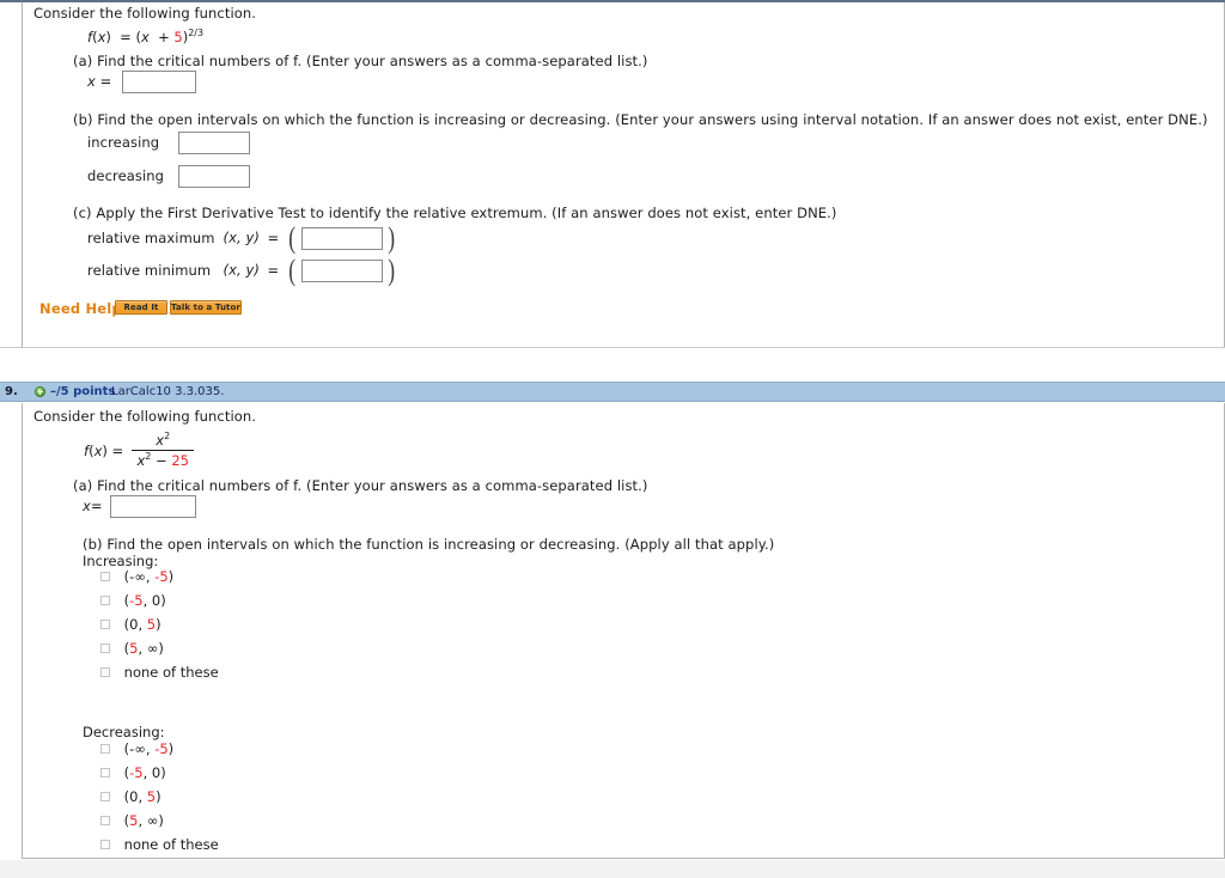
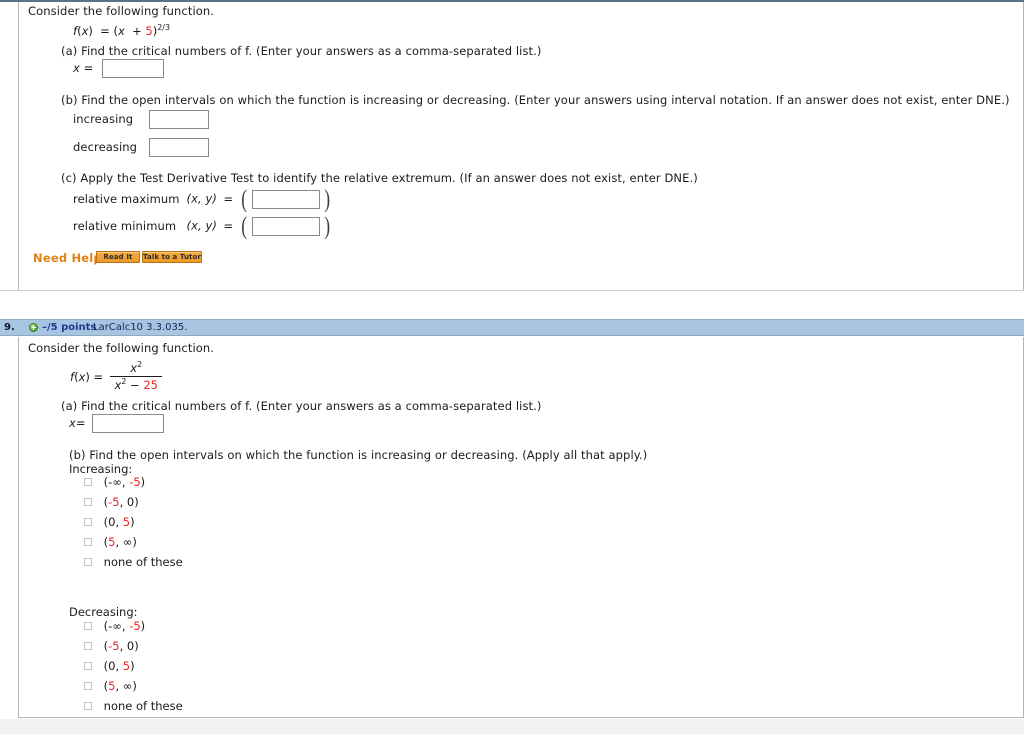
  Consider the following function.
  f(x) = (x + 5)2/3
  (a) Find the critical numbers of f. (Enter your answers as a comma-separated list.)
  x =
  (b) Find the open intervals on which the function is increasing or decreasing. (Enter your answers using interval notation. If an answer does not exist, enter DNE.)
  increasing
  decreasing
- (c) Apply the First Derivative Test to identify the relative extremum. (If an answer does not exist, enter DNE.)
+ (c) Apply the Test Derivative Test to identify the relative extremum. (If an answer does not exist, enter DNE.)
  relative maximum (x, y) = ( )
  relative minimum (x, y) = ( )
  Need Hel
  Read It
  Talk to a Tutor
  9.
  –/5 points
  LarCalc10 3.3.035.
  Consider the following function.
  f(x) =
  x2
  x2 − 25
  (a) Find the critical numbers of f. (Enter your answers as a comma-separated list.)
  x=
  (b) Find the open intervals on which the function is increasing or decreasing. (Apply all that apply.)
  Increasing:
  (-∞, -5)
  (-5, 0)
  (0, 5)
  (5, ∞)
  none of these
  Decreasing:
  (-∞, -5)
  (-5, 0)
  (0, 5)
  (5, ∞)
  none of these
